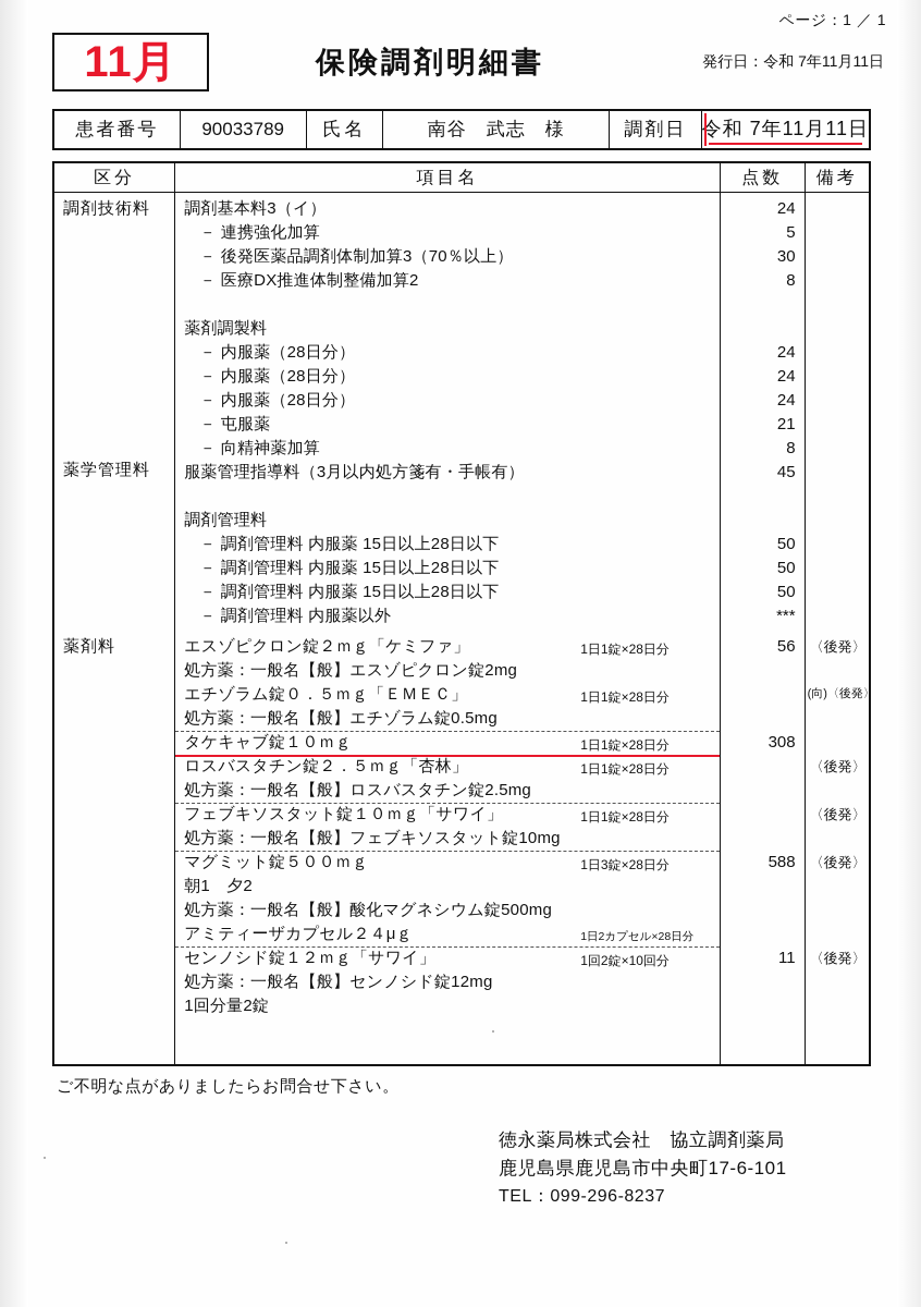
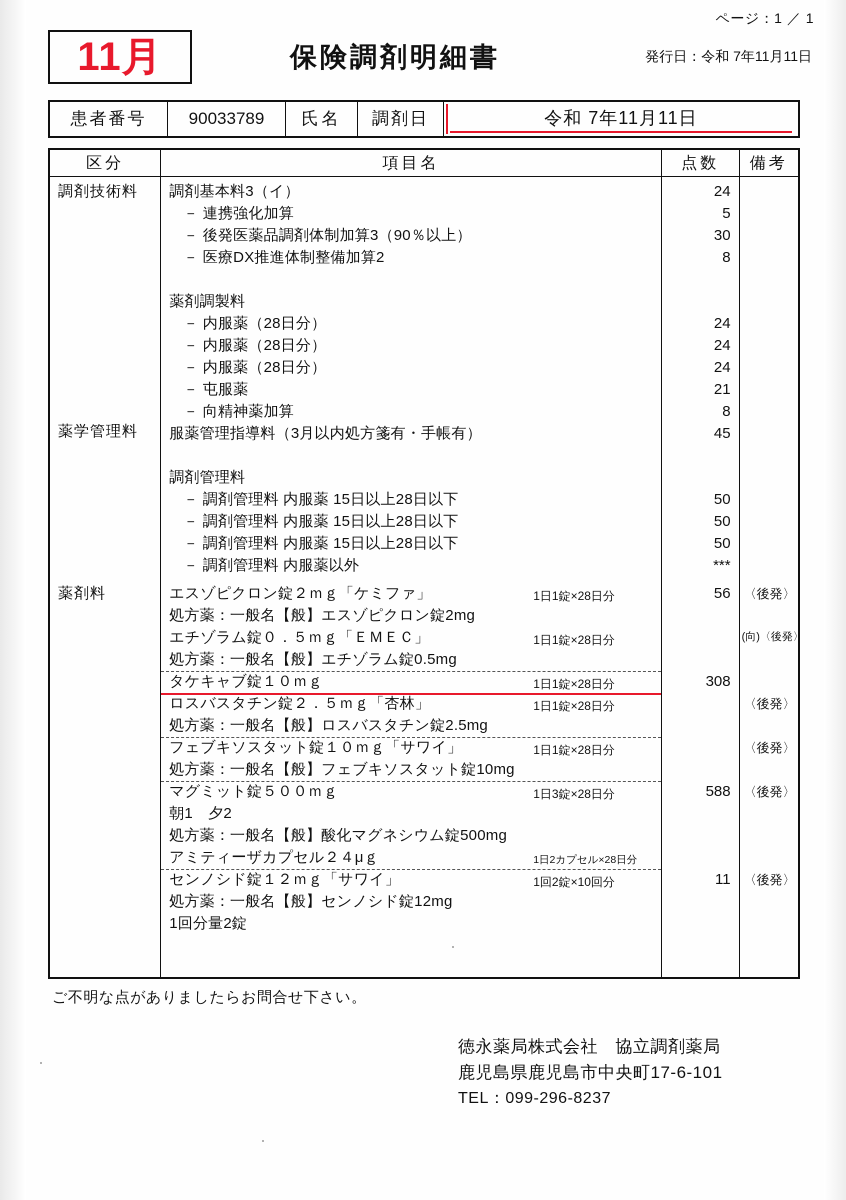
  ページ：1 ／ 1
  11月
  保険調剤明細書
  発行日：令和 7年11月11日
  患者番号
  90033789
  氏名
- 南谷 武志 様
  調剤日
  令和 7年11月11日
  区分	項目名	点数	備考
- 調剤技術料 薬学管理料 薬剤料	調剤基本料3（イ） － 連携強化加算 － 後発医薬品調剤体制加算3（70％以上） － 医療DX推進体制整備加算2 薬剤調製料 － 内服薬（28日分） － 内服薬（28日分） － 内服薬（28日分） － 屯服薬 － 向精神薬加算 服薬管理指導料（3月以内処方箋有・手帳有） 調剤管理料 － 調剤管理料 内服薬 15日以上28日以下 － 調剤管理料 内服薬 15日以上28日以下 － 調剤管理料 内服薬 15日以上28日以下 － 調剤管理料 内服薬以外 エスゾピクロン錠２ｍｇ「ケミファ」 1日1錠×28日分 処方薬：一般名【般】エスゾピクロン錠2mg エチゾラム錠０．５ｍｇ「ＥＭＥＣ」 1日1錠×28日分 処方薬：一般名【般】エチゾラム錠0.5mg タケキャブ錠１０ｍｇ 1日1錠×28日分 ロスバスタチン錠２．５ｍｇ「杏林」 1日1錠×28日分 処方薬：一般名【般】ロスバスタチン錠2.5mg フェブキソスタット錠１０ｍｇ「サワイ」 1日1錠×28日分 処方薬：一般名【般】フェブキソスタット錠10mg マグミット錠５００ｍｇ 1日3錠×28日分 朝1 夕2 処方薬：一般名【般】酸化マグネシウム錠500mg アミティーザカプセル２４μｇ 1日2カプセル×28日分 センノシド錠１２ｍｇ「サワイ」 1回2錠×10回分 処方薬：一般名【般】センノシド錠12mg 1回分量2錠	24 5 30 8 24 24 24 21 8 45 50 50 50 *** 56 308 588 11	〈後発〉 (向)〈後発〉 〈後発〉 〈後発〉 〈後発〉 〈後発〉
+ 調剤技術料 薬学管理料 薬剤料	調剤基本料3（イ） － 連携強化加算 － 後発医薬品調剤体制加算3（90％以上） － 医療DX推進体制整備加算2 薬剤調製料 － 内服薬（28日分） － 内服薬（28日分） － 内服薬（28日分） － 屯服薬 － 向精神薬加算 服薬管理指導料（3月以内処方箋有・手帳有） 調剤管理料 － 調剤管理料 内服薬 15日以上28日以下 － 調剤管理料 内服薬 15日以上28日以下 － 調剤管理料 内服薬 15日以上28日以下 － 調剤管理料 内服薬以外 エスゾピクロン錠２ｍｇ「ケミファ」 1日1錠×28日分 処方薬：一般名【般】エスゾピクロン錠2mg エチゾラム錠０．５ｍｇ「ＥＭＥＣ」 1日1錠×28日分 処方薬：一般名【般】エチゾラム錠0.5mg タケキャブ錠１０ｍｇ 1日1錠×28日分 ロスバスタチン錠２．５ｍｇ「杏林」 1日1錠×28日分 処方薬：一般名【般】ロスバスタチン錠2.5mg フェブキソスタット錠１０ｍｇ「サワイ」 1日1錠×28日分 処方薬：一般名【般】フェブキソスタット錠10mg マグミット錠５００ｍｇ 1日3錠×28日分 朝1 夕2 処方薬：一般名【般】酸化マグネシウム錠500mg アミティーザカプセル２４μｇ 1日2カプセル×28日分 センノシド錠１２ｍｇ「サワイ」 1回2錠×10回分 処方薬：一般名【般】センノシド錠12mg 1回分量2錠	24 5 30 8 24 24 24 21 8 45 50 50 50 *** 56 308 588 11	〈後発〉 (向)〈後発〉 〈後発〉 〈後発〉 〈後発〉 〈後発〉
  ご不明な点がありましたらお問合せ下さい。
  徳永薬局株式会社 協立調剤薬局
  鹿児島県鹿児島市中央町17-6-101
  TEL：099-296-8237
